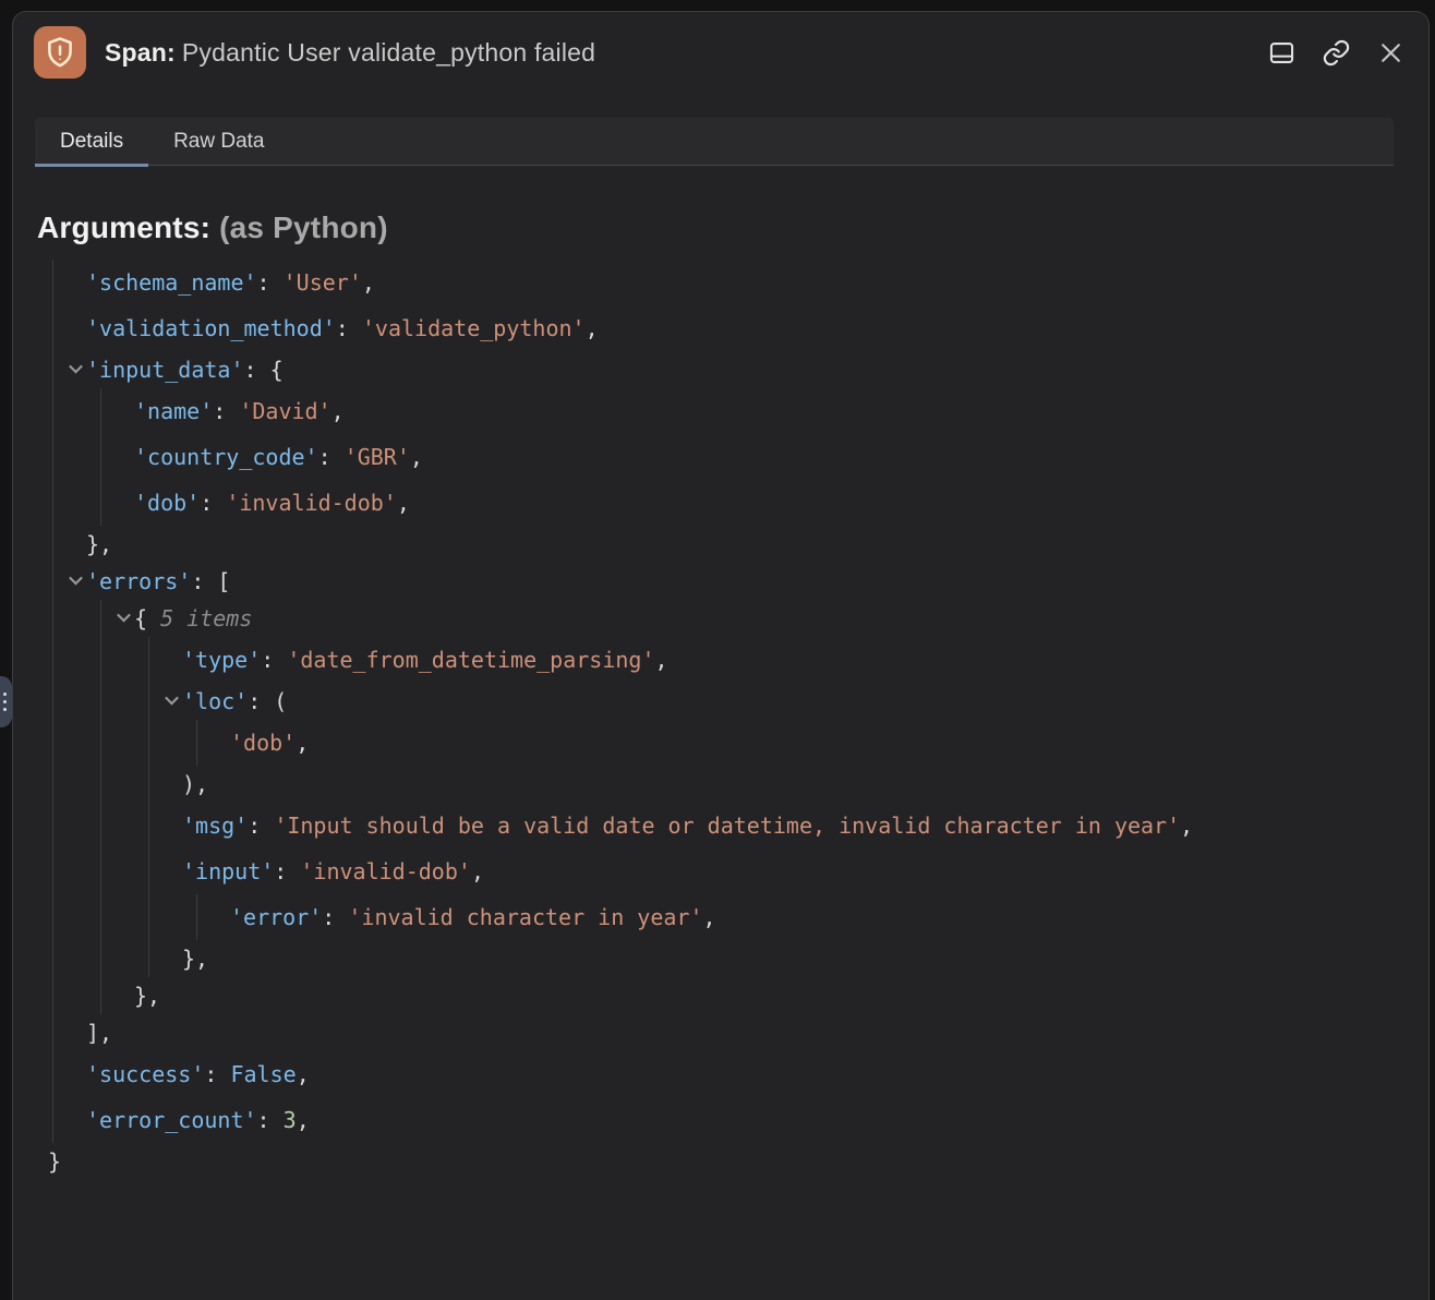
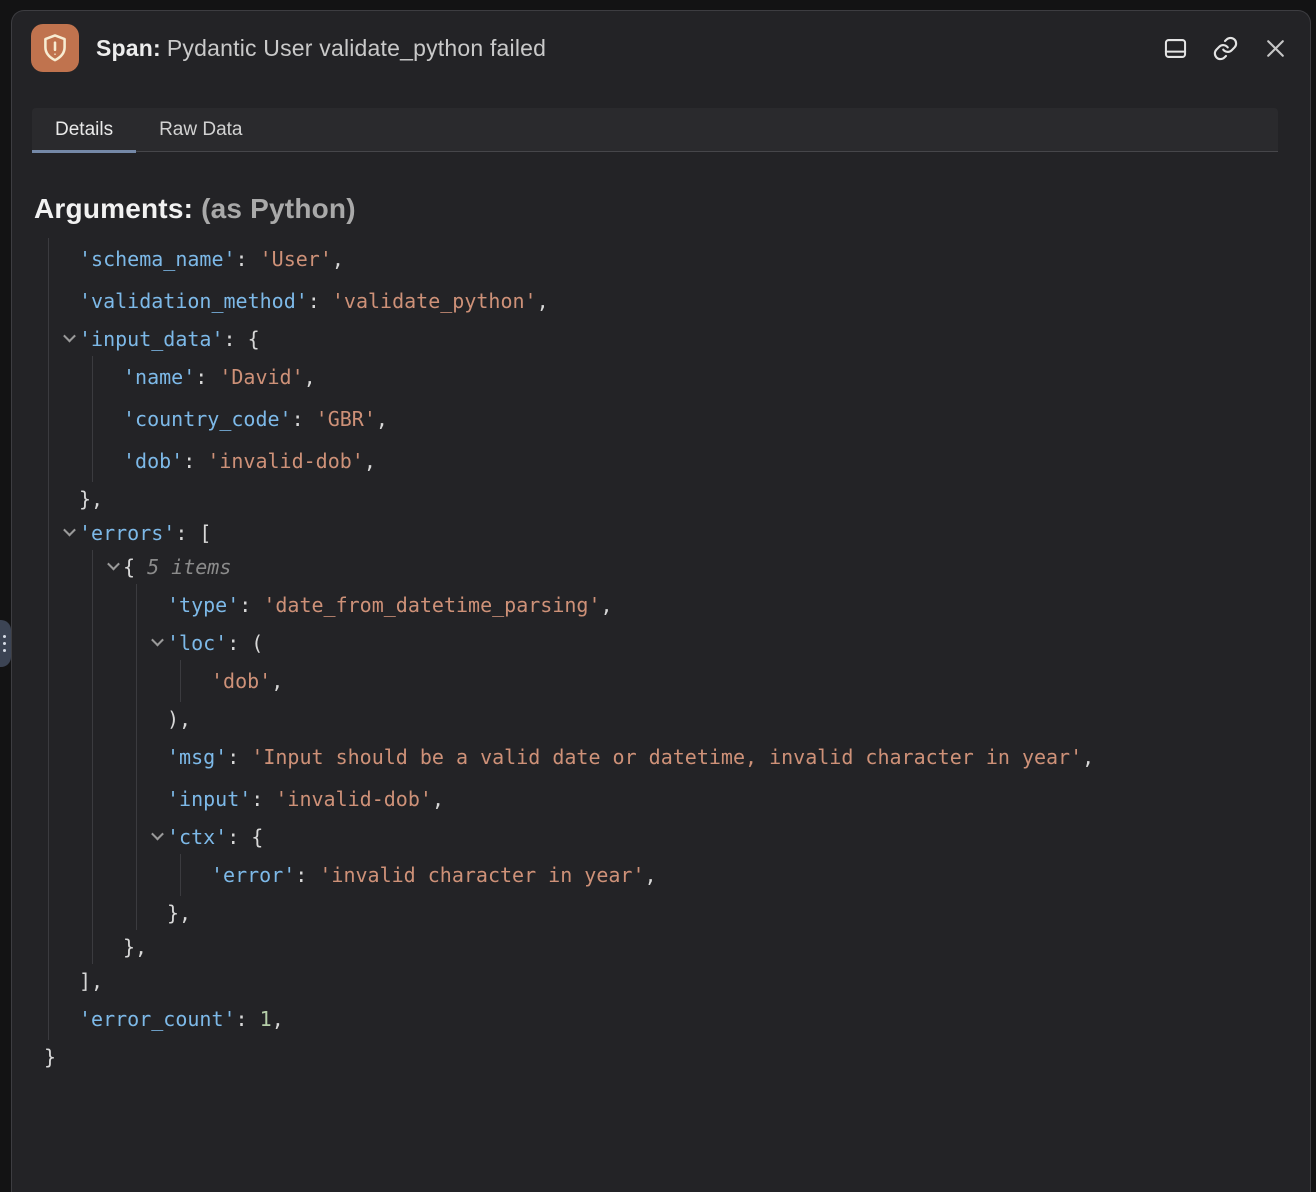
  Span: Pydantic User validate_python failed
  Details
  Raw Data
  Arguments: (as Python)
  'schema_name': 'User',
  'validation_method': 'validate_python',
  'input_data': {
  'name': 'David',
  'country_code': 'GBR',
  'dob': 'invalid-dob',
  },
  'errors': [
  { 5 items
  'type': 'date_from_datetime_parsing',
  'loc': (
  'dob',
  ),
  'msg': 'Input should be a valid date or datetime, invalid character in year',
  'input': 'invalid-dob',
+ 'ctx': {
  'error': 'invalid character in year',
  },
  },
  ],
- 'success': False,
- 'error_count': 3,
+ 'error_count': 1,
  }
